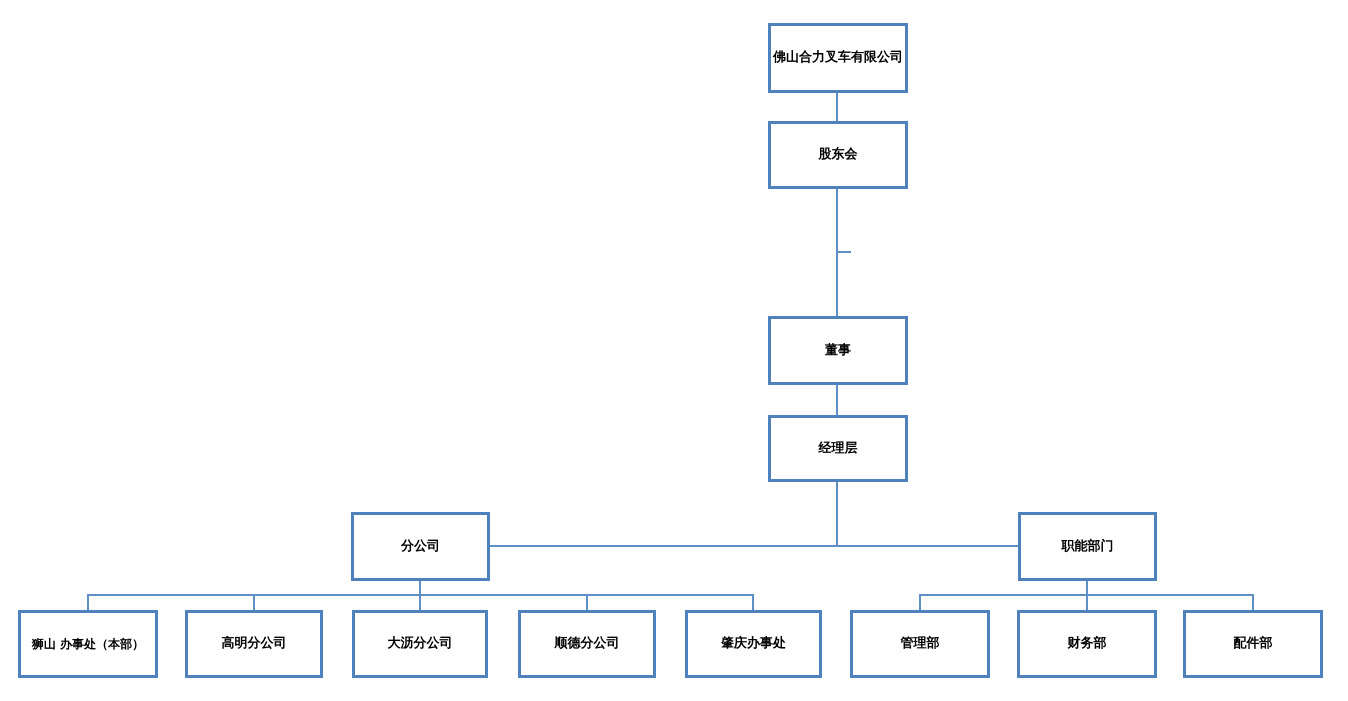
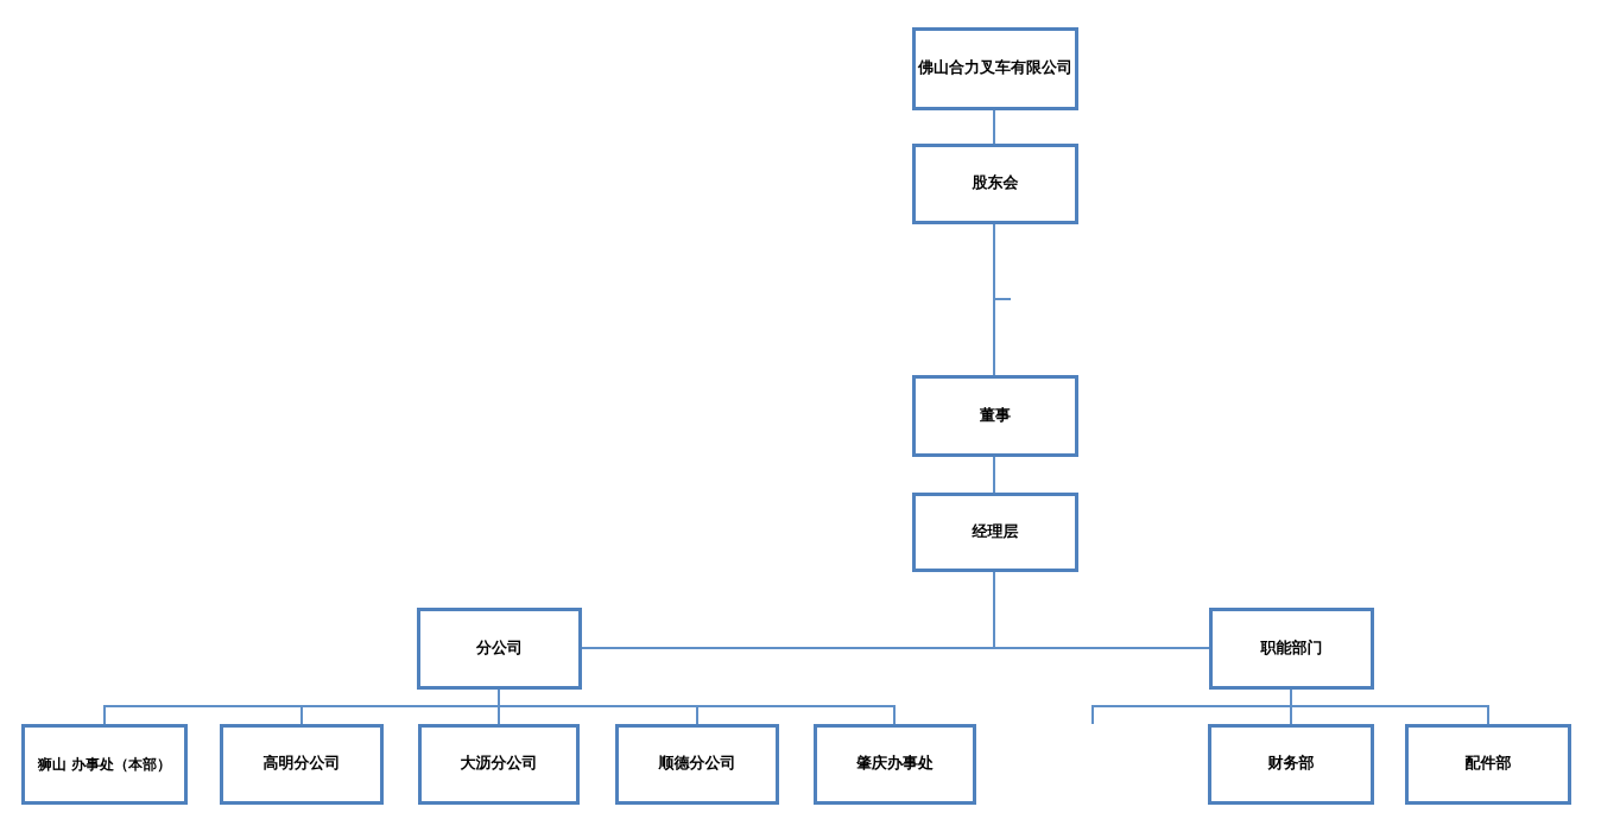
  佛山合力叉车有限公司
  股东会
  董事
  经理层
  分公司
  职能部门
  狮山 办事处（本部）
  高明分公司
  大沥分公司
  顺德分公司
  肇庆办事处
- 管理部
  财务部
  配件部
